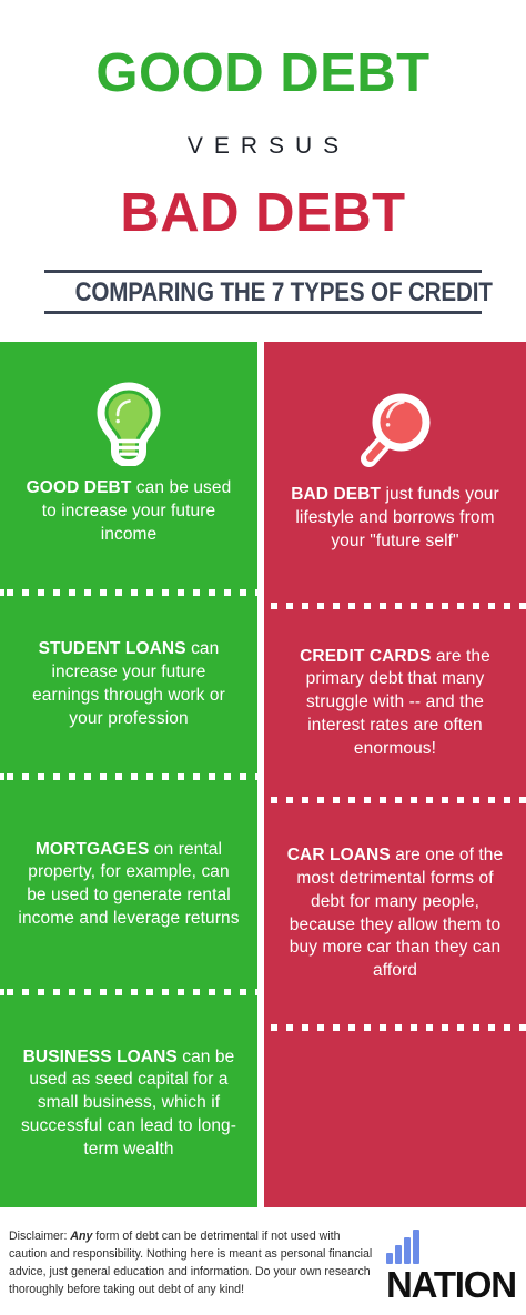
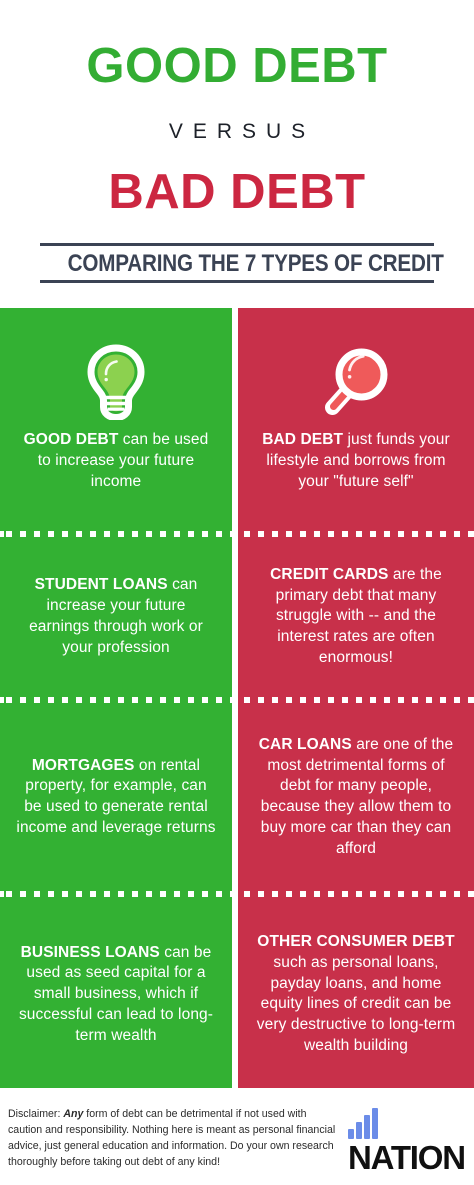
  GOOD DEBT
  VERSUS
  BAD DEBT
  COMPARING THE 7 TYPES OF CREDIT
  GOOD DEBT can be used to increase your future income
  STUDENT LOANS can increase your future earnings through work or your profession
  MORTGAGES on rental property, for example, can be used to generate rental income and leverage returns
  BUSINESS LOANS can be used as seed capital for a small business, which if successful can lead to long-term wealth
  BAD DEBT just funds your lifestyle and borrows from your "future self"
  CREDIT CARDS are the primary debt that many struggle with -- and the interest rates are often enormous!
  CAR LOANS are one of the most detrimental forms of debt for many people, because they allow them to buy more car than they can afford
+ OTHER CONSUMER DEBT such as personal loans, payday loans, and home equity lines of credit can be very destructive to long-term wealth building
  Disclaimer: Any form of debt can be detrimental if not used with caution and responsibility. Nothing here is meant as personal financial advice, just general education and information. Do your own research thoroughly before taking out debt of any kind!
  NATION
